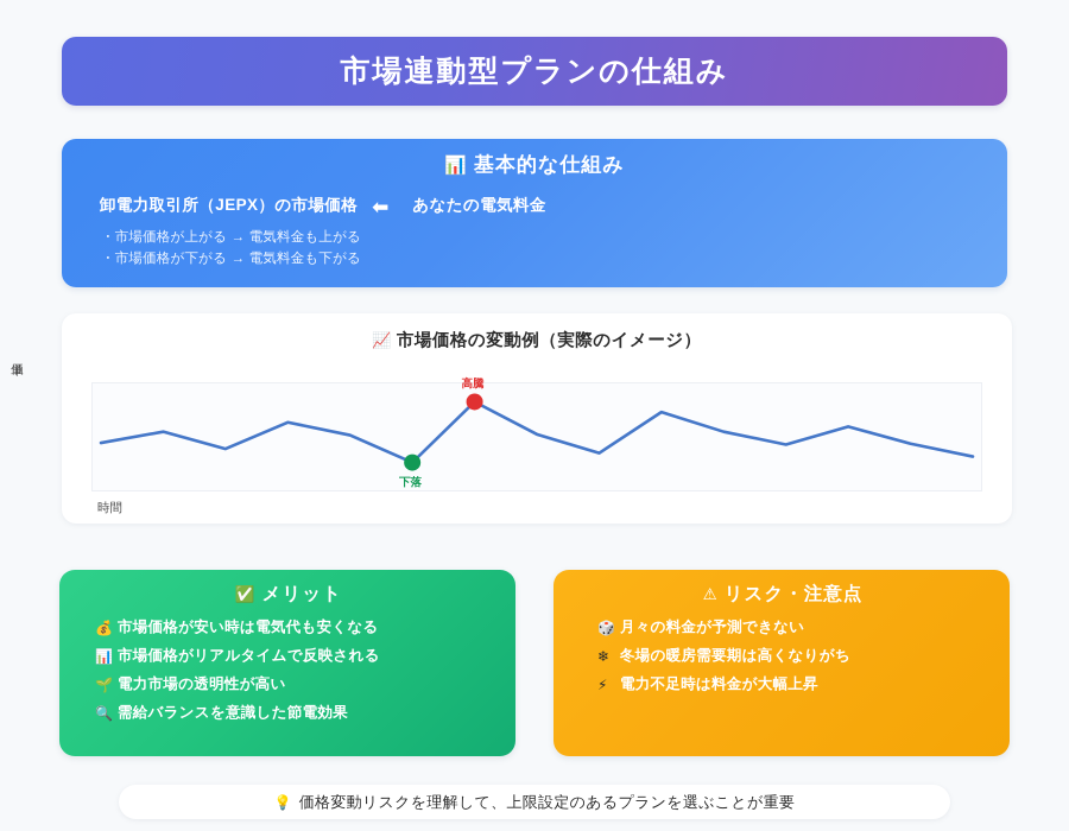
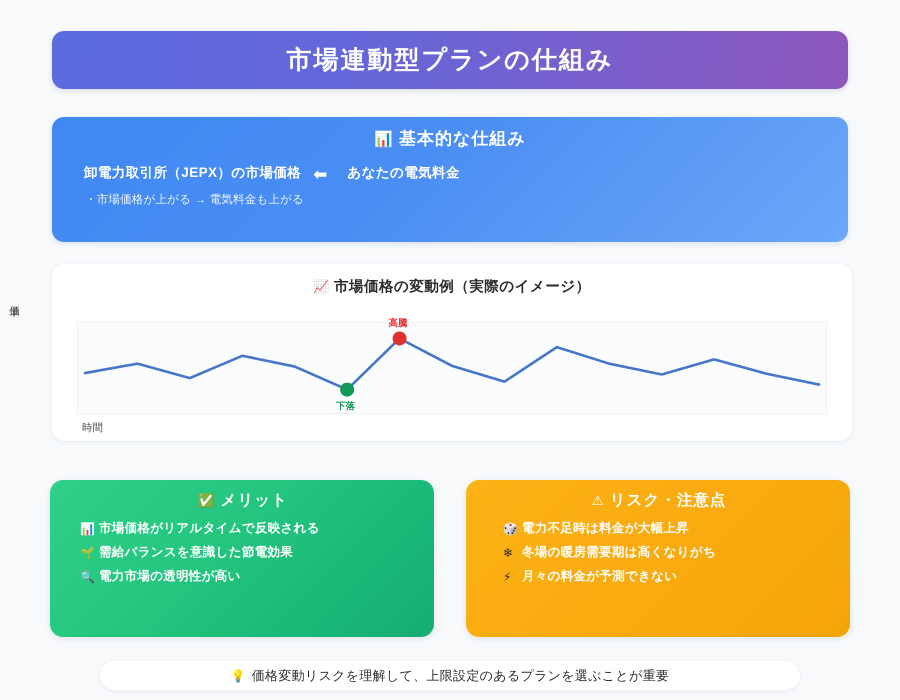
  市場連動型プランの仕組み
  📊 基本的な仕組み
  卸電力取引所（JEPX）の市場価格
  ⬅
  あなたの電気料金
  ・市場価格が上がる → 電気料金も上がる
- ・市場価格が下がる → 電気料金も下がる
  📈 市場価格の変動例（実際のイメージ）
  高騰
  下落
  時間
  ✅ メリット
- 💰
- 市場価格が安い時は電気代も安くなる
  📊
  市場価格がリアルタイムで反映される
  🌱
- 電力市場の透明性が高い
+ 需給バランスを意識した節電効果
  🔍
- 需給バランスを意識した節電効果
+ 電力市場の透明性が高い
  ⚠ リスク・注意点
  🎲
- 月々の料金が予測できない
+ 電力不足時は料金が大幅上昇
  ❄
  冬場の暖房需要期は高くなりがち
  ⚡
- 電力不足時は料金が大幅上昇
+ 月々の料金が予測できない
  💡
  価格変動リスクを理解して、上限設定のあるプランを選ぶことが重要
